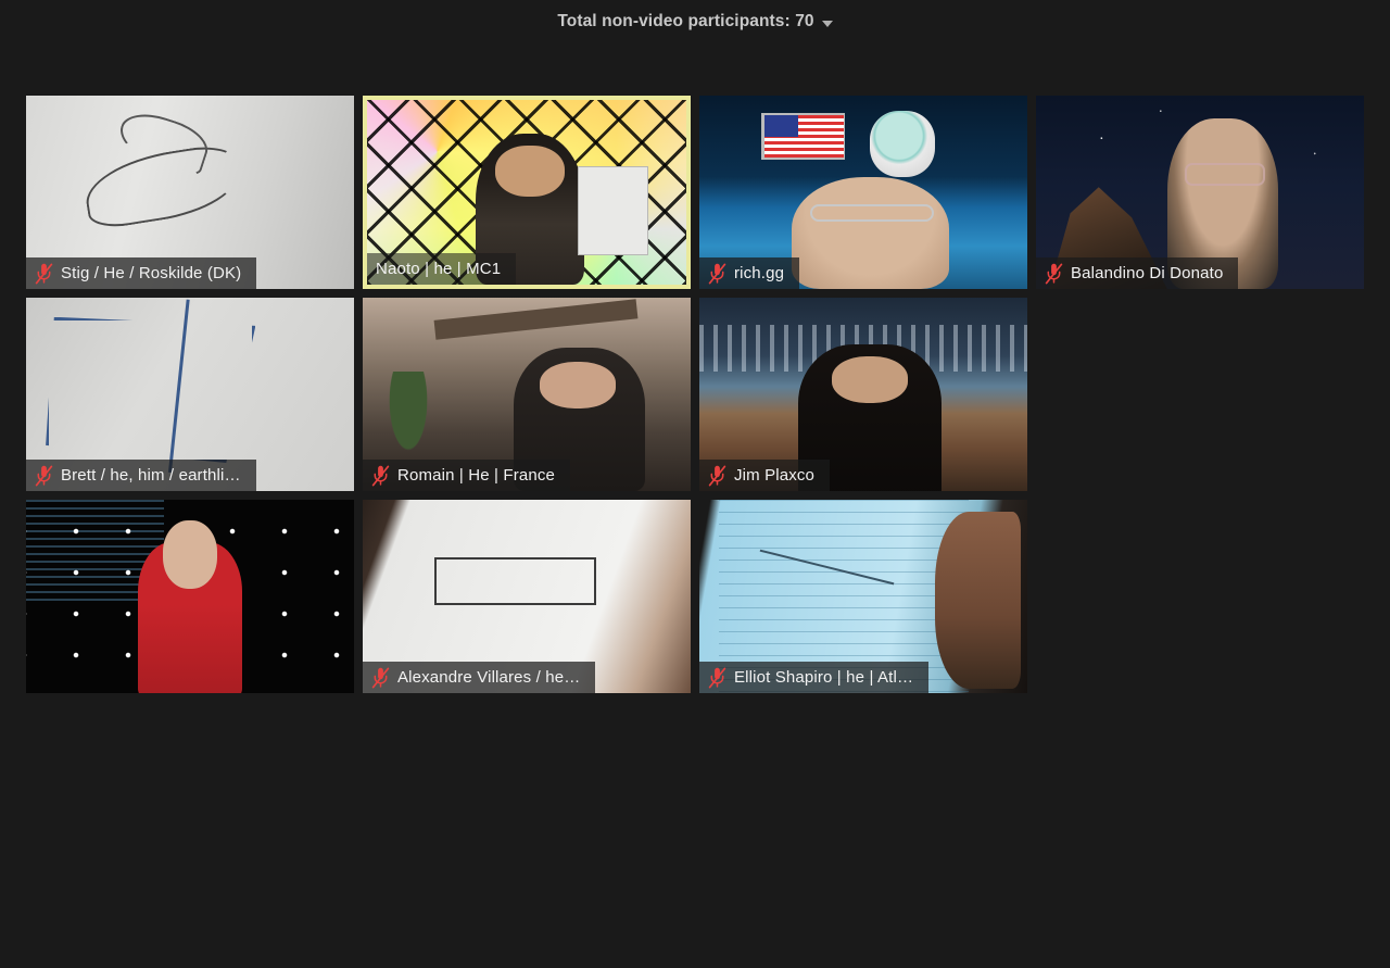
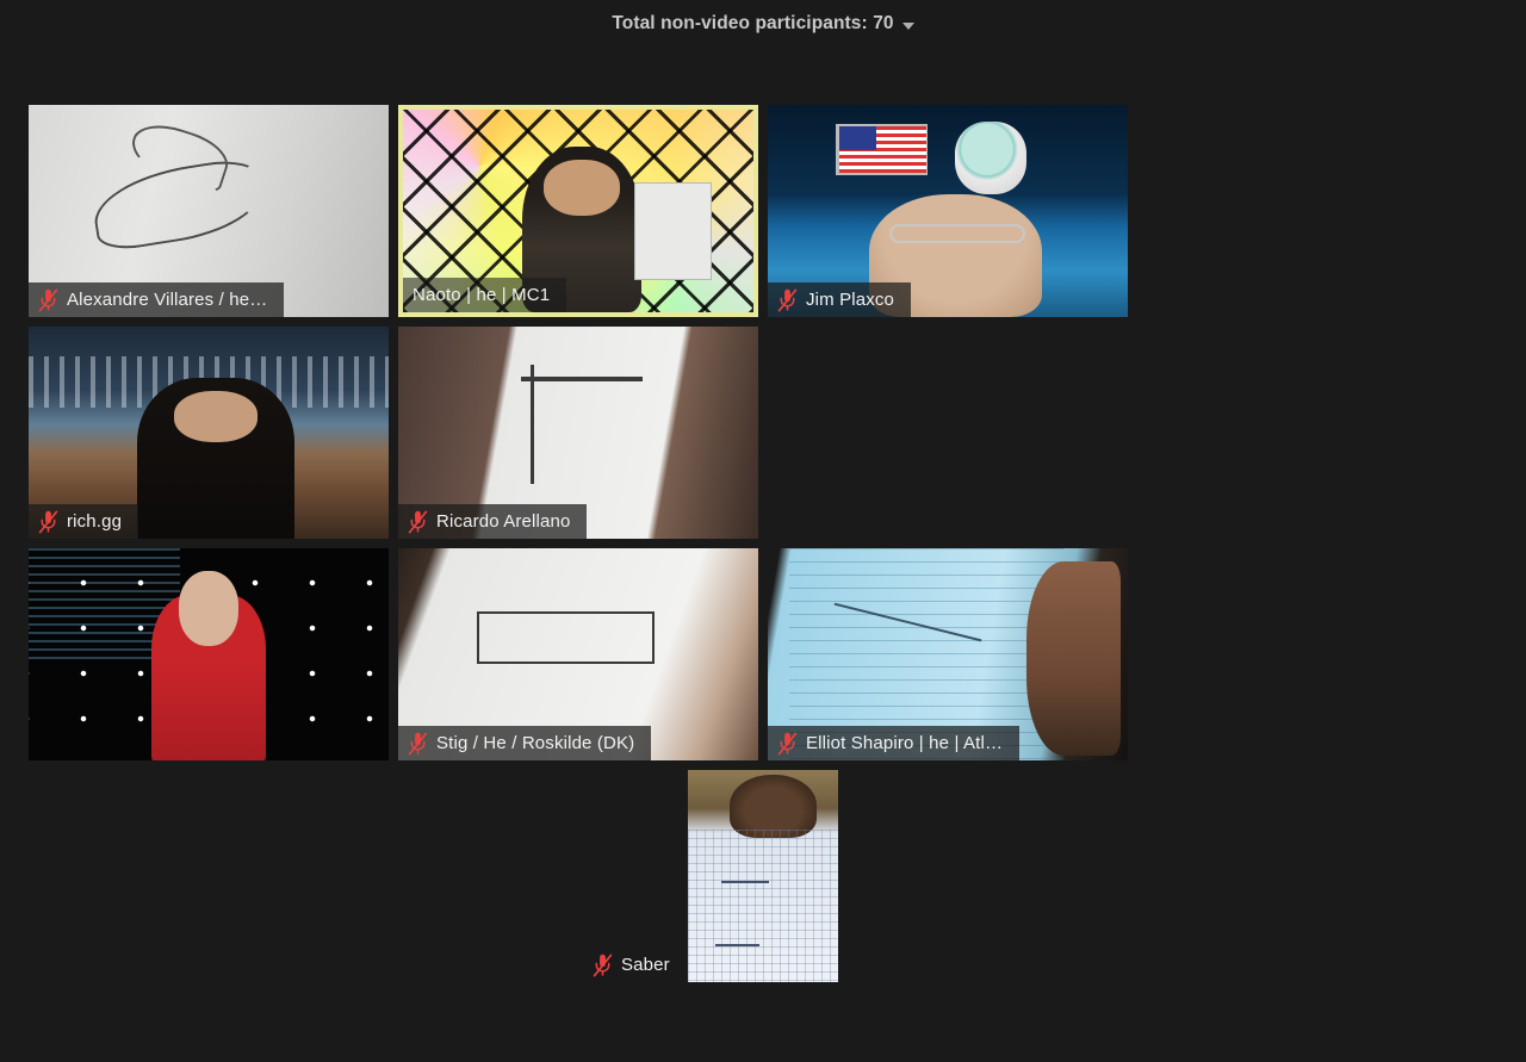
  Total non-video participants: 70
- Stig / He / Roskilde (DK)
+ Alexandre Villares / he…
  Naoto | he | MC1
- rich.gg
+ Jim Plaxco
- Balandino Di Donato
- Brett / he, him / earthli…
- Romain | He | France
- Jim Plaxco
+ rich.gg
+ Ricardo Arellano
- Alexandre Villares / he…
+ Stig / He / Roskilde (DK)
  Elliot Shapiro | he | Atl…
+ Saber
